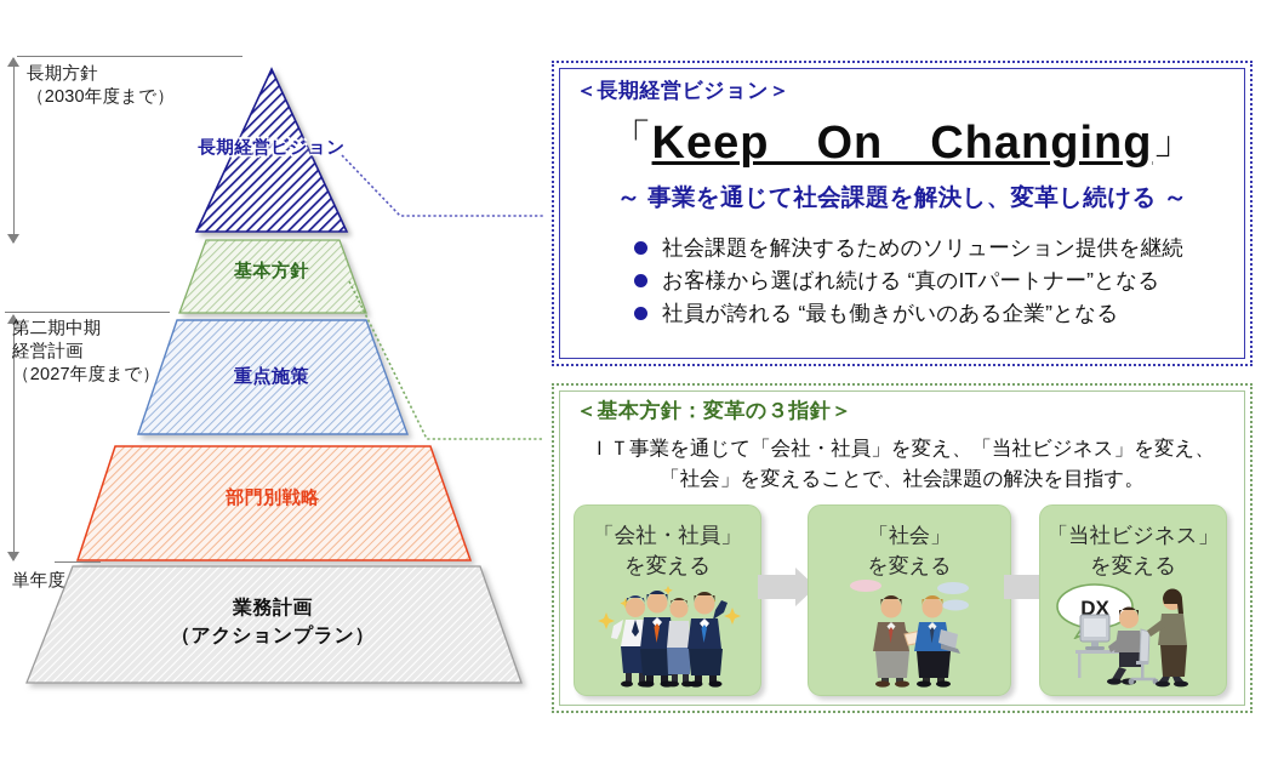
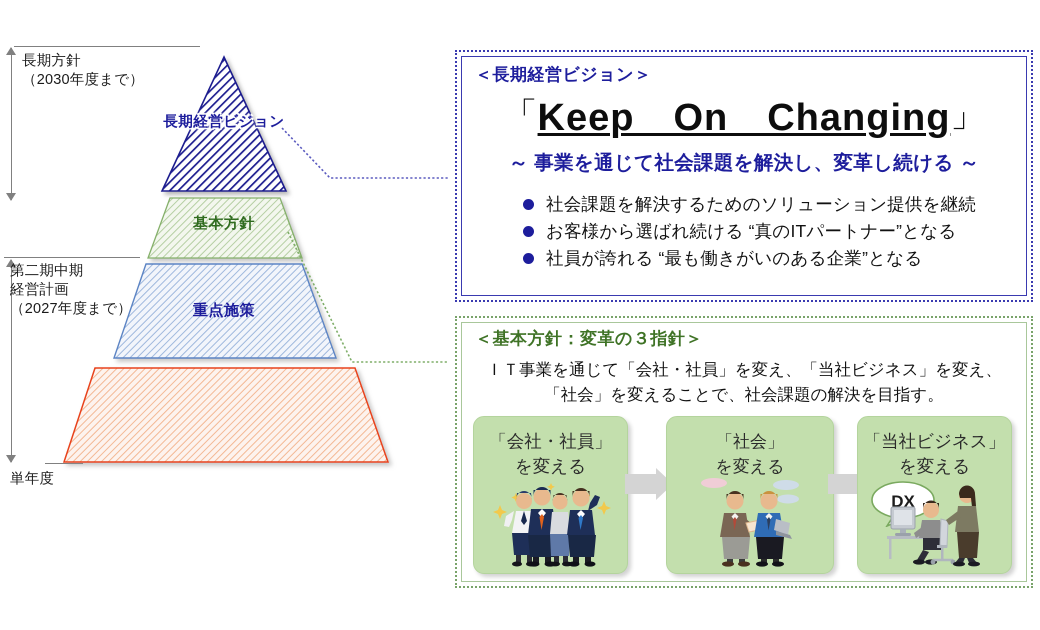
  長期方針
  （2030年度まで）
  第二期中期
  経営計画
  （2027年度まで）
  単年度
  長期経営ビジョン
  基本方針
  重点施策
- 部門別戦略
- 業務計画
- （アクションプラン）
  ＜長期経営ビジョン＞
  「Keep On Changing」
  ～ 事業を通じて社会課題を解決し、変革し続ける ～
  社会課題を解決するためのソリューション提供を継続
  お客様から選ばれ続ける “真のITパートナー”となる
  社員が誇れる “最も働きがいのある企業”となる
  ＜基本方針：変革の３指針＞
  ＩＴ事業を通じて「会社・社員」を変え、「当社ビジネス」を変え、
  「社会」を変えることで、社会課題の解決を目指す。
  「会社・社員」
  を変える
  「社会」
  を変える
  「当社ビジネス」
  を変える
  DX
